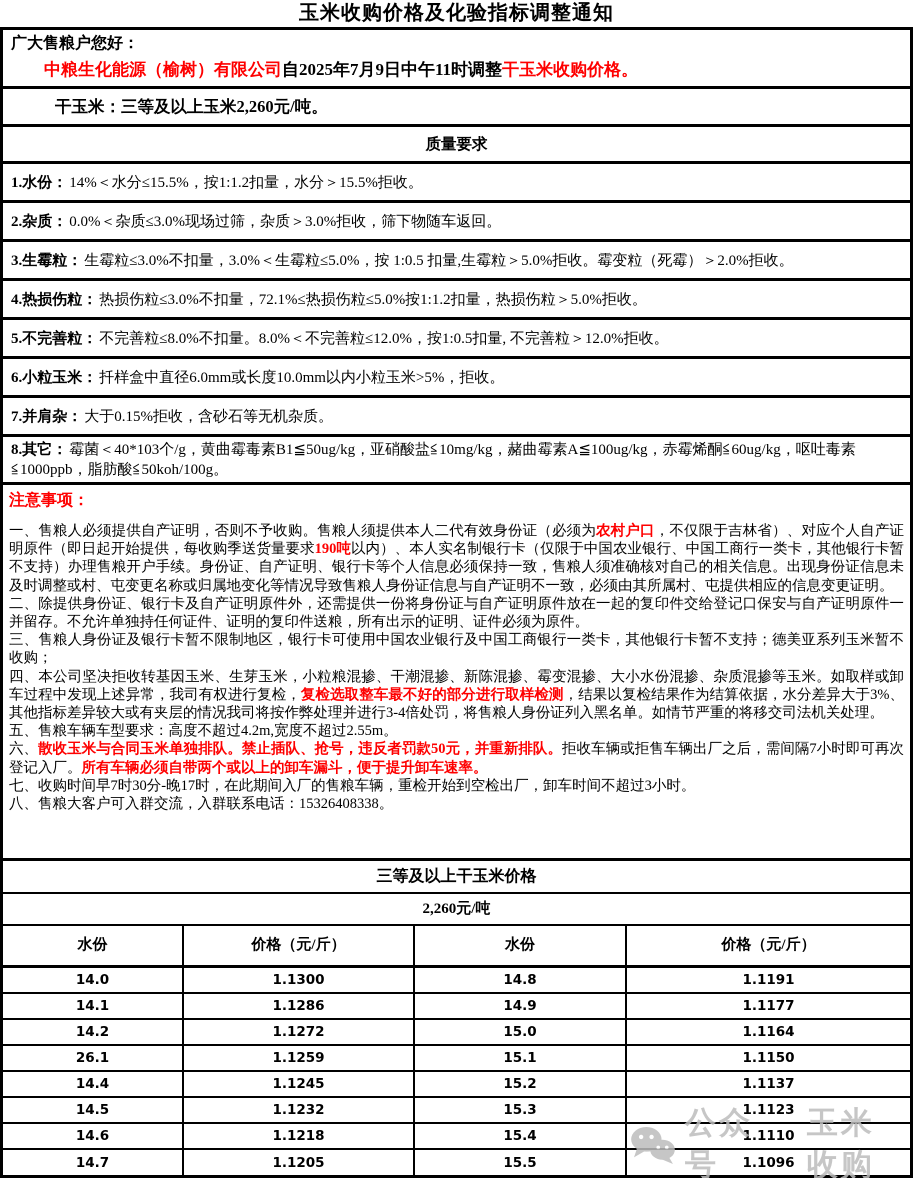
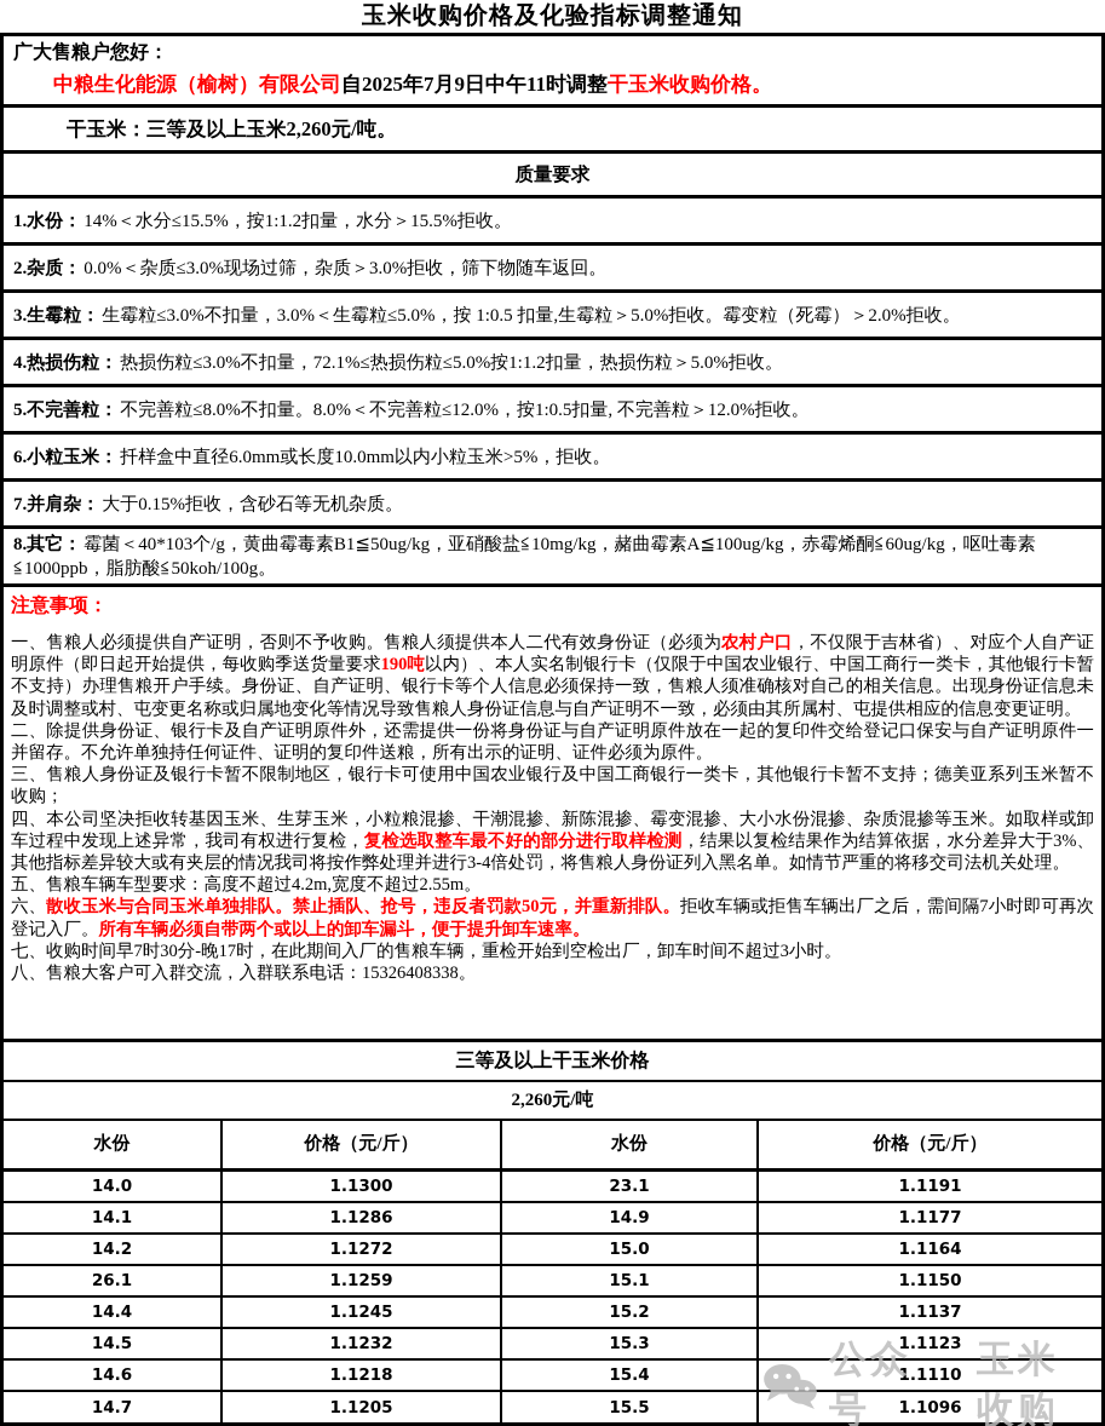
  玉米收购价格及化验指标调整通知
  广大售粮户您好：
  中粮生化能源（榆树）有限公司自2025年7月9日中午11时调整干玉米收购价格。
  干玉米：三等及以上玉米2,260元/吨。
  质量要求
  1.水份： 14%＜水分≤15.5%，按1:1.2扣量，水分＞15.5%拒收。
  2.杂质： 0.0%＜杂质≤3.0%现场过筛，杂质＞3.0%拒收，筛下物随车返回。
  3.生霉粒： 生霉粒≤3.0%不扣量，3.0%＜生霉粒≤5.0%，按 1:0.5 扣量,生霉粒＞5.0%拒收。霉变粒（死霉）＞2.0%拒收。
  4.热损伤粒： 热损伤粒≤3.0%不扣量，72.1%≤热损伤粒≤5.0%按1:1.2扣量，热损伤粒＞5.0%拒收。
  5.不完善粒： 不完善粒≤8.0%不扣量。8.0%＜不完善粒≤12.0%，按1:0.5扣量, 不完善粒＞12.0%拒收。
  6.小粒玉米： 扦样盒中直径6.0mm或长度10.0mm以内小粒玉米>5%，拒收。
  7.并肩杂： 大于0.15%拒收，含砂石等无机杂质。
  8.其它： 霉菌＜40*103个/g，黄曲霉毒素B1≦50ug/kg，亚硝酸盐≦10mg/kg，赭曲霉素A≦100ug/kg，赤霉烯酮≦60ug/kg，呕吐毒素≦1000ppb，脂肪酸≦50koh/100g。
  注意事项：
  一、售粮人必须提供自产证明，否则不予收购。售粮人须提供本人二代有效身份证（必须为农村户口，不仅限于吉林省）、对应个人自产证明原件（即日起开始提供，每收购季送货量要求190吨以内）、本人实名制银行卡（仅限于中国农业银行、中国工商行一类卡，其他银行卡暂不支持）办理售粮开户手续。身份证、自产证明、银行卡等个人信息必须保持一致，售粮人须准确核对自己的相关信息。出现身份证信息未及时调整或村、屯变更名称或归属地变化等情况导致售粮人身份证信息与自产证明不一致，必须由其所属村、屯提供相应的信息变更证明。
  二、除提供身份证、银行卡及自产证明原件外，还需提供一份将身份证与自产证明原件放在一起的复印件交给登记口保安与自产证明原件一并留存。不允许单独持任何证件、证明的复印件送粮，所有出示的证明、证件必须为原件。
  三、售粮人身份证及银行卡暂不限制地区，银行卡可使用中国农业银行及中国工商银行一类卡，其他银行卡暂不支持；德美亚系列玉米暂不收购；
  四、本公司坚决拒收转基因玉米、生芽玉米，小粒粮混掺、干潮混掺、新陈混掺、霉变混掺、大小水份混掺、杂质混掺等玉米。如取样或卸车过程中发现上述异常，我司有权进行复检，复检选取整车最不好的部分进行取样检测，结果以复检结果作为结算依据，水分差异大于3%、其他指标差异较大或有夹层的情况我司将按作弊处理并进行3-4倍处罚，将售粮人身份证列入黑名单。如情节严重的将移交司法机关处理。
  五、售粮车辆车型要求：高度不超过4.2m,宽度不超过2.55m。
  六、散收玉米与合同玉米单独排队。禁止插队、抢号，违反者罚款50元，并重新排队。拒收车辆或拒售车辆出厂之后，需间隔7小时即可再次登记入厂。所有车辆必须自带两个或以上的卸车漏斗，便于提升卸车速率。
  七、收购时间早7时30分-晚17时，在此期间入厂的售粮车辆，重检开始到空检出厂，卸车时间不超过3小时。
  八、售粮大客户可入群交流，入群联系电话：15326408338。
  三等及以上干玉米价格
  2,260元/吨
  水份
  价格（元/斤）
  水份
  价格（元/斤）
  14.0
  1.1300
- 14.8
+ 23.1
  1.1191
  14.1
  1.1286
  14.9
  1.1177
  14.2
  1.1272
  15.0
  1.1164
  26.1
  1.1259
  15.1
  1.1150
  14.4
  1.1245
  15.2
  1.1137
  14.5
  1.1232
  15.3
  1.1123
  14.6
  1.1218
  15.4
  1.1110
  14.7
  1.1205
  15.5
  1.1096
  公众号
  玉米收购
